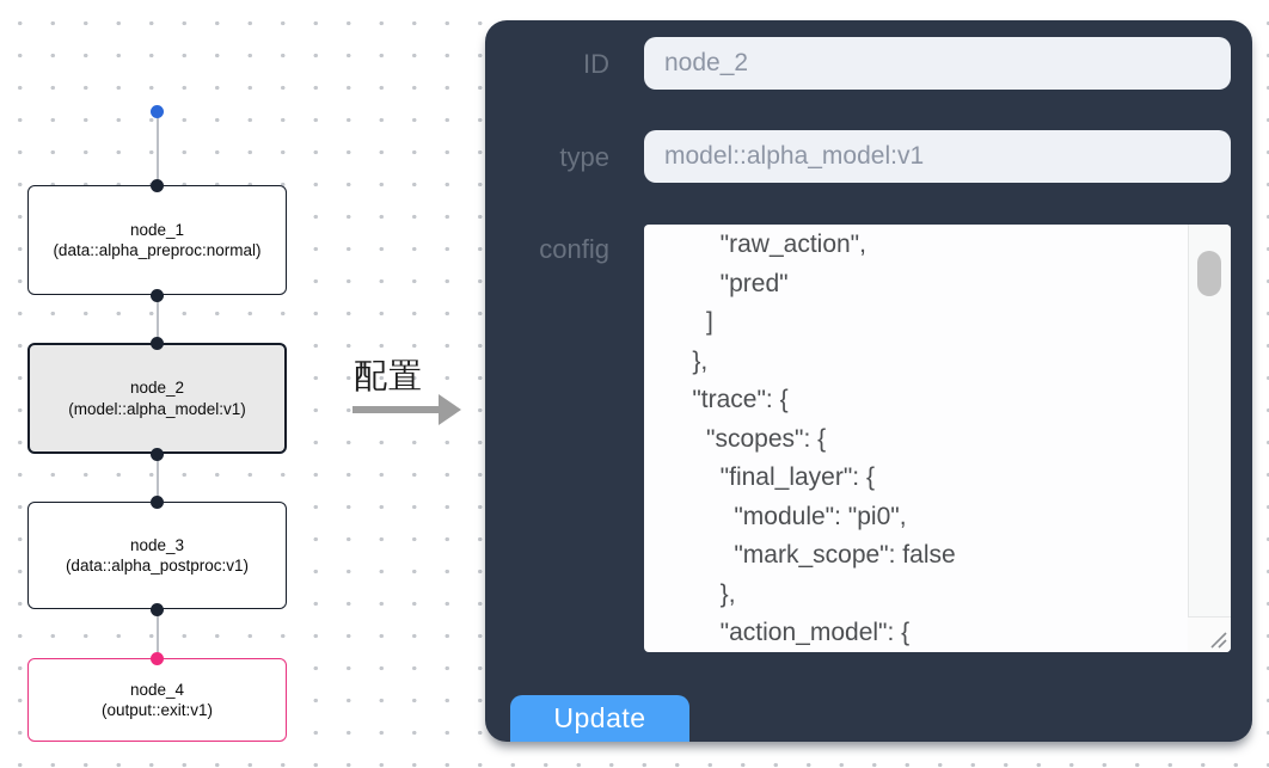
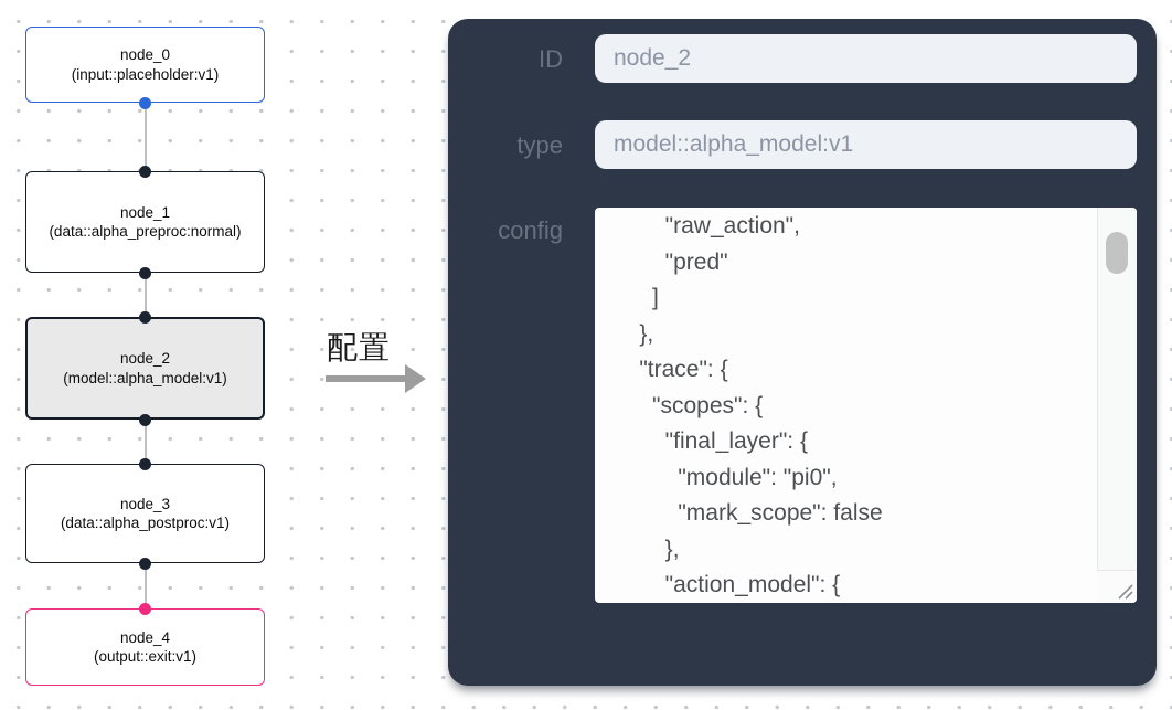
+ node_0
+ (input::placeholder:v1)
  node_1
  (data::alpha_preproc:normal)
  node_2
  (model::alpha_model:v1)
  node_3
  (data::alpha_postproc:v1)
  node_4
  (output::exit:v1)
  配置
  ID
  node_2
  type
  model::alpha_model:v1
  config
  "raw_action",
  "pred"
  ]
  },
  "trace": {
  "scopes": {
  "final_layer": {
  "module": "pi0",
  "mark_scope": false
  },
  "action_model": {
- Update
